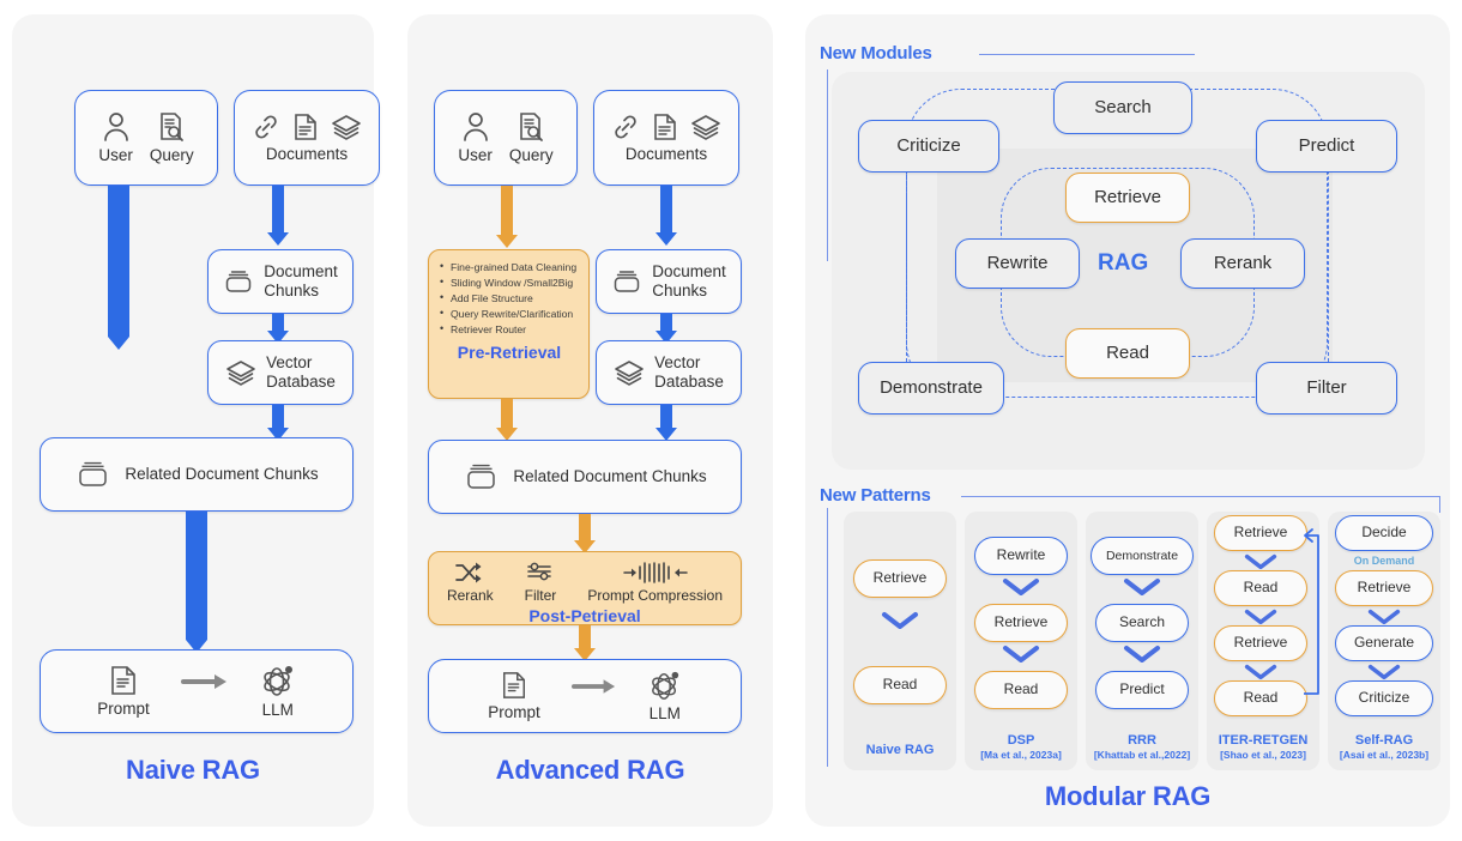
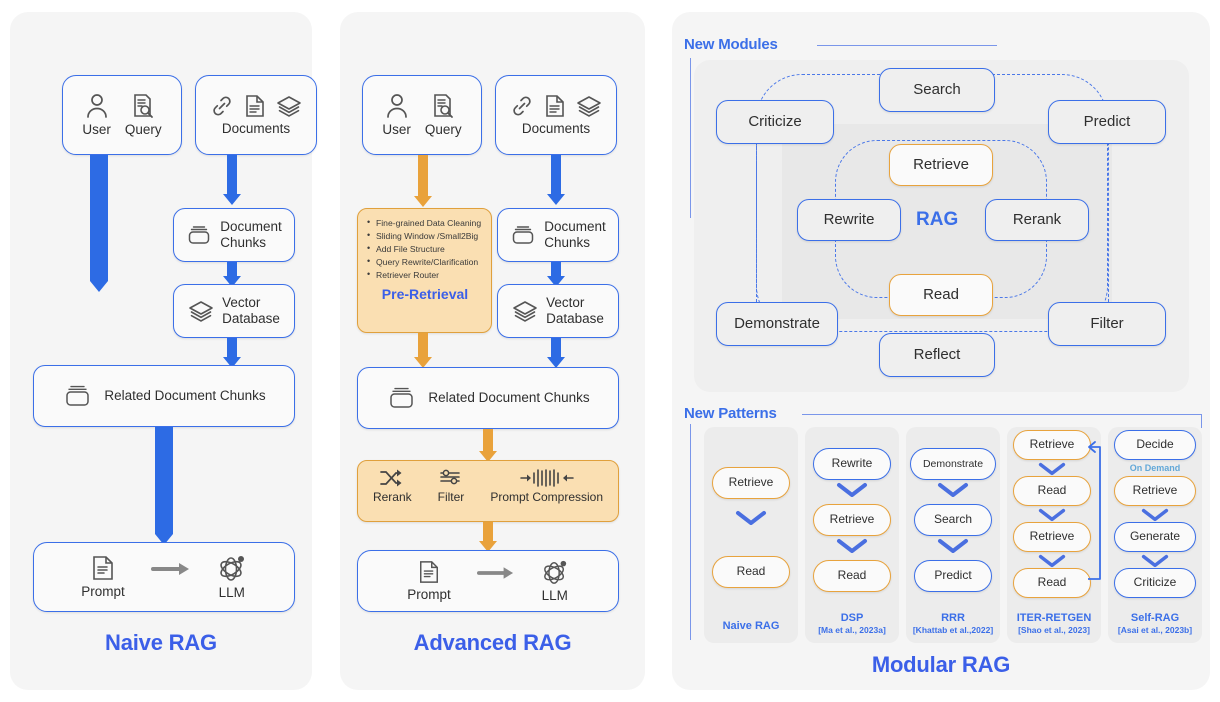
  User
  Query
  Documents
  Document
  Chunks
  Vector
  Database
  Related Document Chunks
  Prompt
  LLM
  Naive RAG
  User
  Query
  Documents
  Fine-grained Data Cleaning
  Sliding Window /Small2Big
  Add File Structure
  Query Rewrite/Clarification
  Retriever Router
  Pre-Retrieval
  Document
  Chunks
  Vector
  Database
  Related Document Chunks
  Rerank
  Filter
  Prompt Compression
- Post-Petrieval
  Prompt
  LLM
  Advanced RAG
  New Modules
  Search
  Criticize
  Predict
  Demonstrate
  Filter
+ Reflect
  Retrieve
  Rewrite
  Rerank
  Read
  RAG
  New Patterns
  Retrieve
  Read
  Naive RAG
  Rewrite
  Retrieve
  Read
  DSP
  [Ma et al., 2023a]
  Demonstrate
  Search
  Predict
  RRR
  [Khattab et al.,2022]
  Retrieve
  Read
  Retrieve
  Read
  ITER-RETGEN
  [Shao et al., 2023]
  Decide
  On Demand
  Retrieve
  Generate
  Criticize
  Self-RAG
  [Asai et al., 2023b]
  Modular RAG
